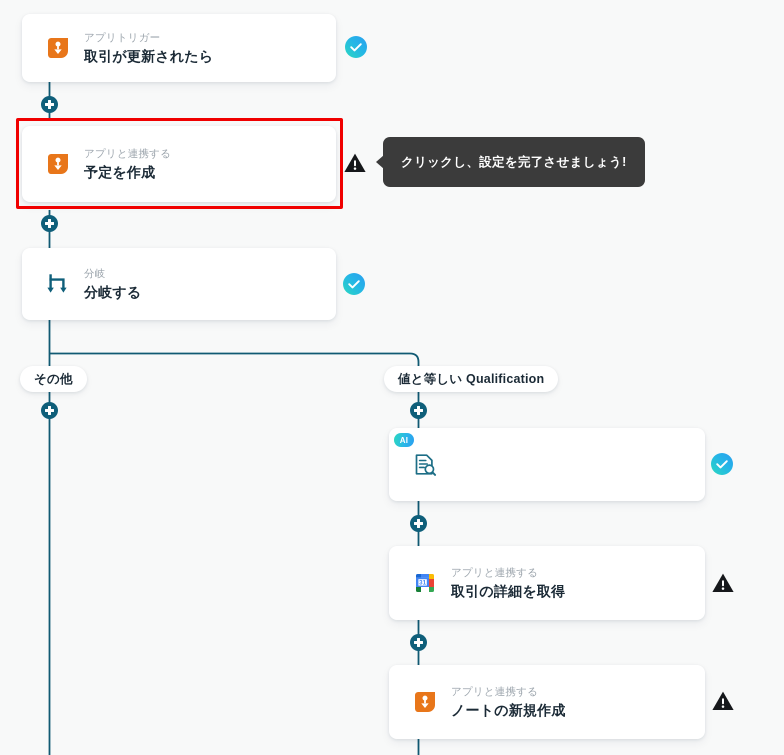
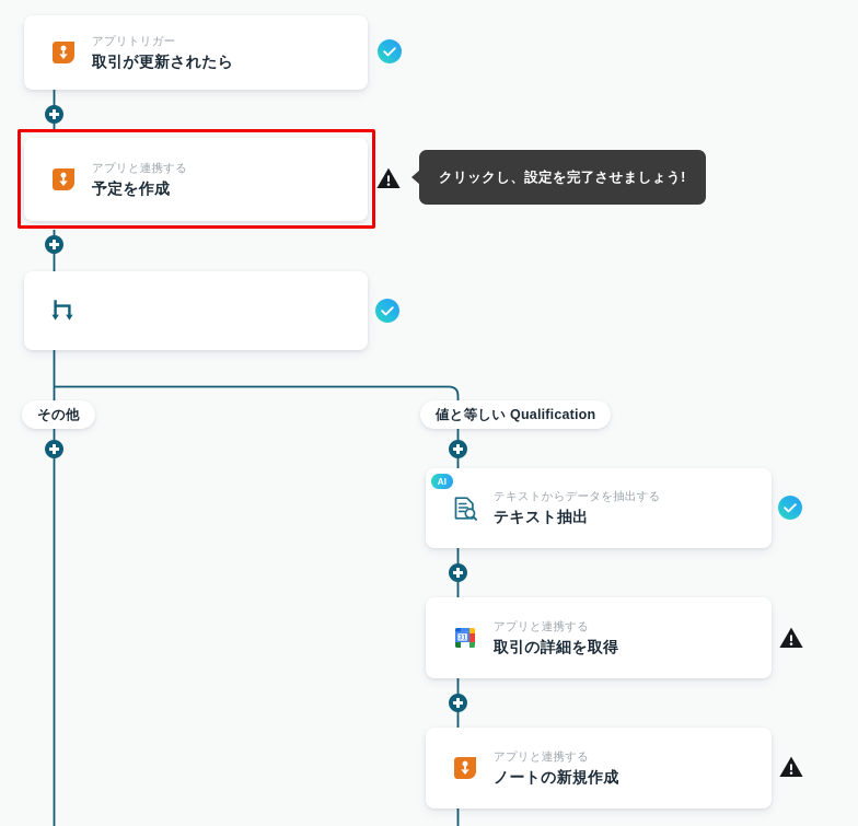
  アプリトリガー
  取引が更新されたら
  アプリと連携する
  予定を作成
  クリックし、設定を完了させましょう!
- 分岐
- 分岐する
  その他
  値と等しい Qualification
+ テキストからデータを抽出する
+ テキスト抽出
  AI
  アプリと連携する
  取引の詳細を取得
  アプリと連携する
  ノートの新規作成
